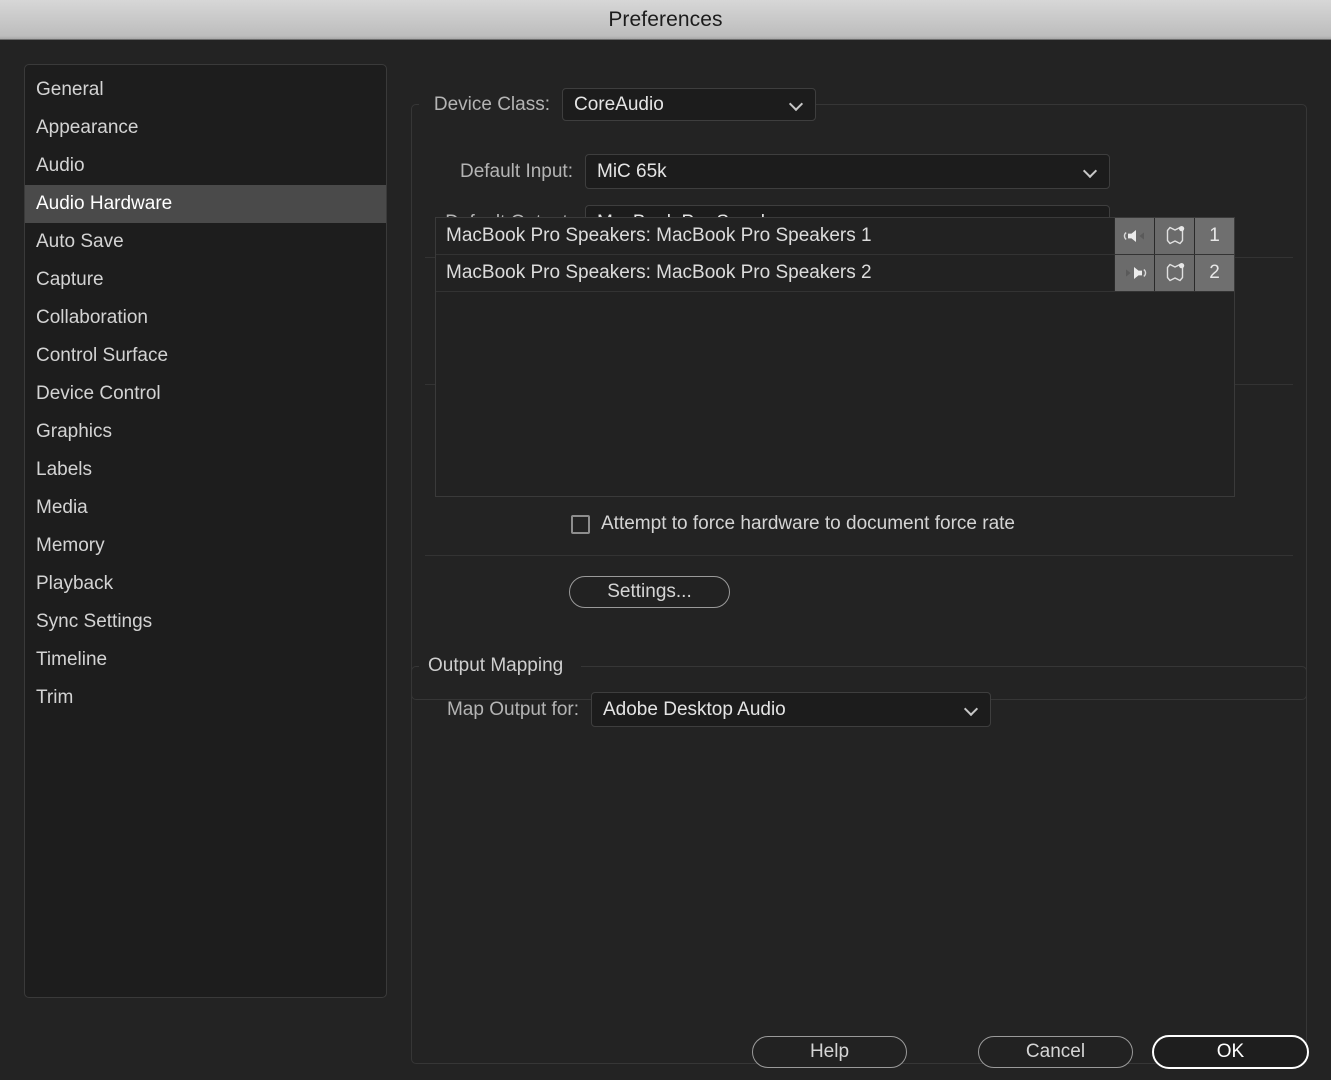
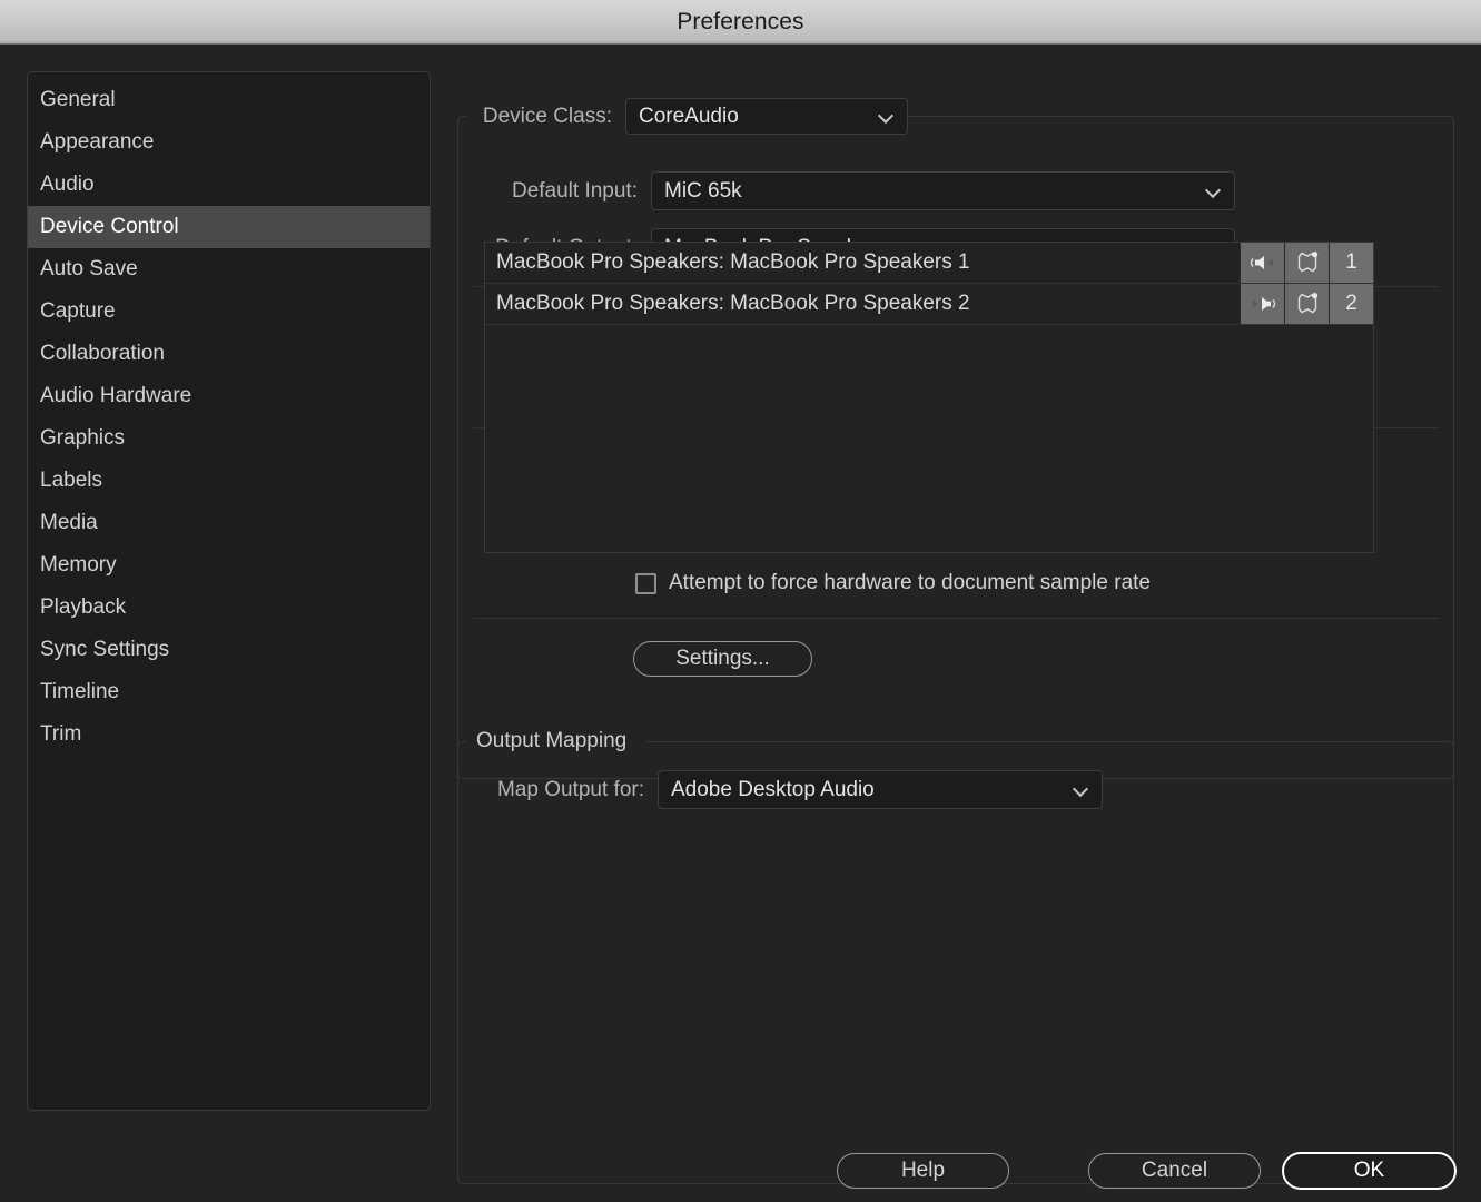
  Preferences
  General
  Appearance
  Audio
- Audio Hardware
+ Device Control
  Auto Save
  Capture
  Collaboration
- Control Surface
- Device Control
+ Audio Hardware
  Graphics
  Labels
  Media
  Memory
  Playback
  Sync Settings
  Timeline
  Trim
  Device Class:
  CoreAudio
  Default Input:
  MiC 65k
- Attempt to force hardware to document force rate
+ Attempt to force hardware to document sample rate
  Settings...
  Output Mapping
  Map Output for:
  Adobe Desktop Audio
  MacBook Pro Speakers: MacBook Pro Speakers 1
  1
  MacBook Pro Speakers: MacBook Pro Speakers 2
  2
  Help
  Cancel
  OK
